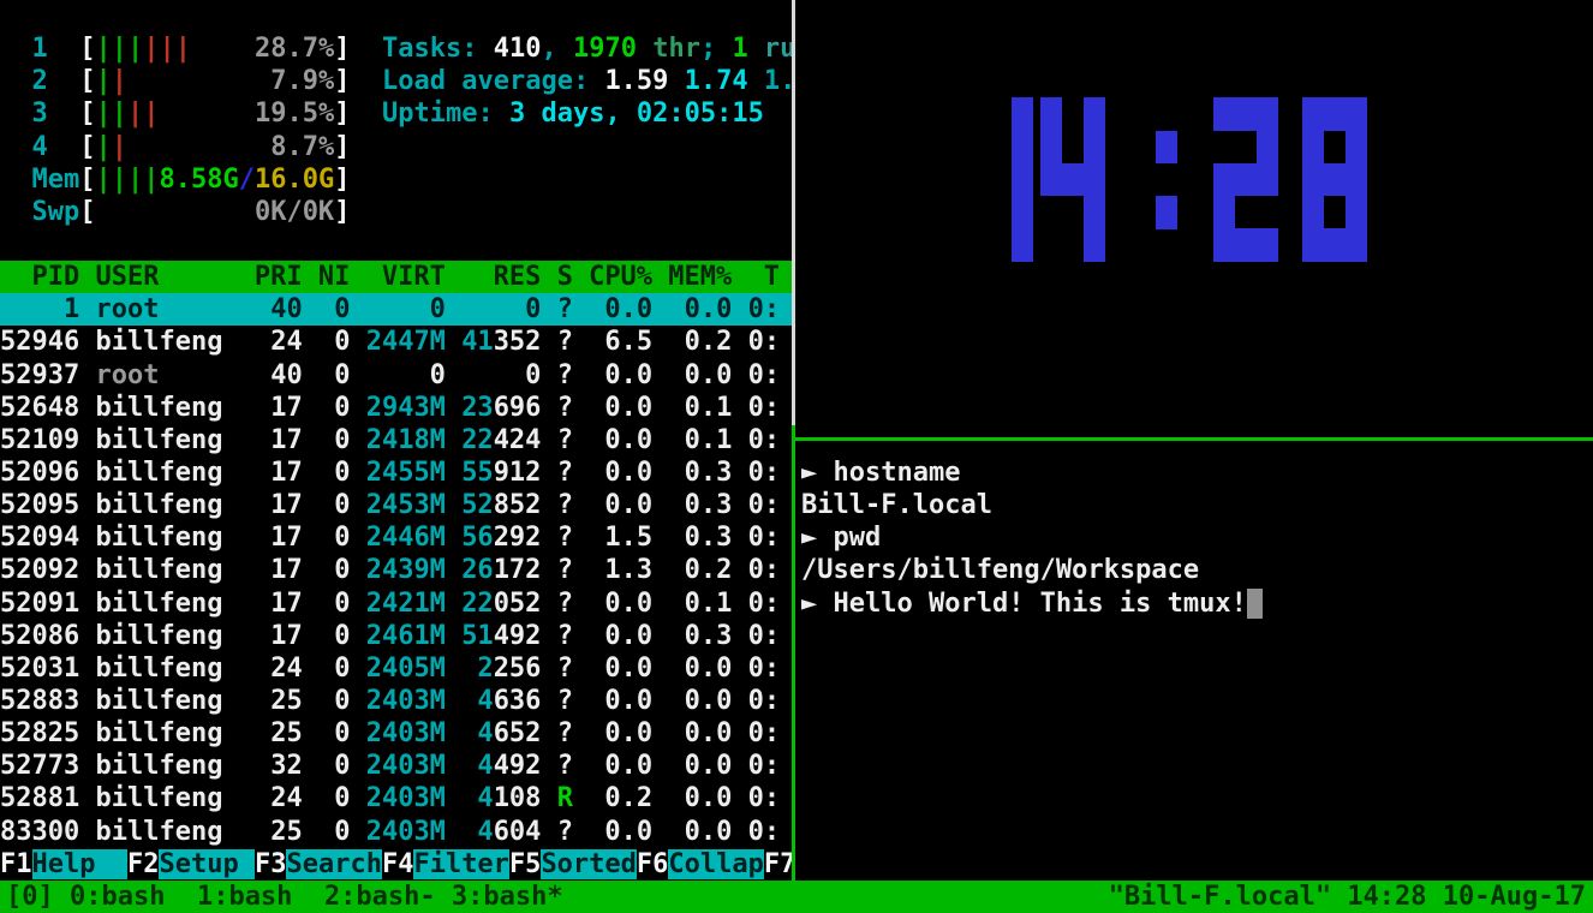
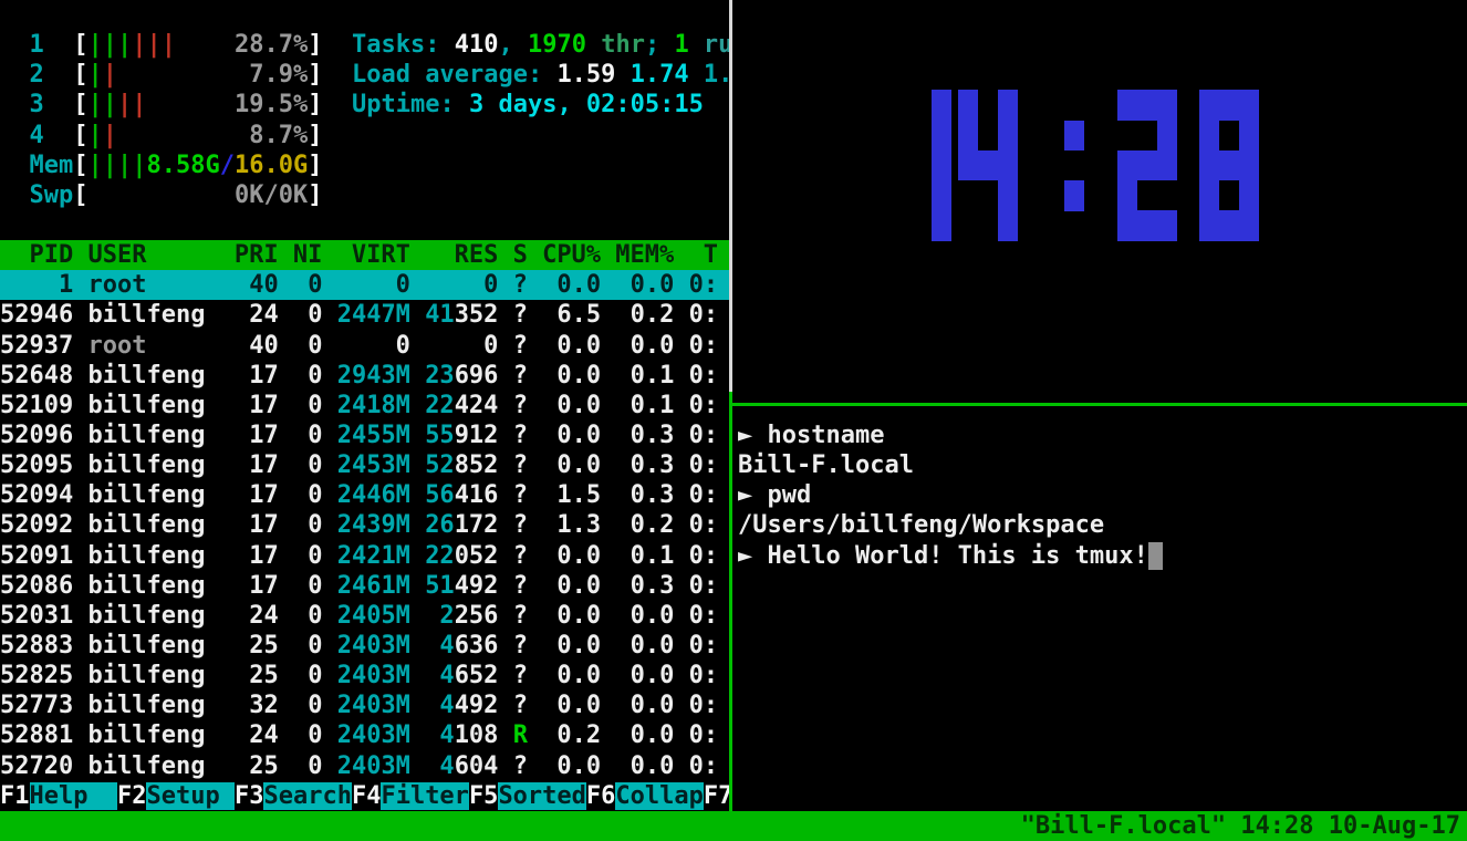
  1 [|||||| 28.7%]
  2 [|| 7.9%]
  3 [|||| 19.5%]
  4 [|| 8.7%]
  Mem[||||8.58G/16.0G]
  Swp[ 0K/0K]
  Tasks: 410, 1970 thr; 1 ru
  Load average: 1.59 1.74 1.
  Uptime: 3 days, 02:05:15
  PID USER PRI NI VIRT RES S CPU% MEM% T
  1 root 40 0 0 0 ? 0.0 0.0 0:
  52946 billfeng 24 0 2447M 41352 ? 6.5 0.2 0:
  52937 root 40 0 0 0 ? 0.0 0.0 0:
  52648 billfeng 17 0 2943M 23696 ? 0.0 0.1 0:
  52109 billfeng 17 0 2418M 22424 ? 0.0 0.1 0:
  52096 billfeng 17 0 2455M 55912 ? 0.0 0.3 0:
  52095 billfeng 17 0 2453M 52852 ? 0.0 0.3 0:
- 52094 billfeng 17 0 2446M 56292 ? 1.5 0.3 0:
+ 52094 billfeng 17 0 2446M 56416 ? 1.5 0.3 0:
  52092 billfeng 17 0 2439M 26172 ? 1.3 0.2 0:
  52091 billfeng 17 0 2421M 22052 ? 0.0 0.1 0:
  52086 billfeng 17 0 2461M 51492 ? 0.0 0.3 0:
  52031 billfeng 24 0 2405M 2256 ? 0.0 0.0 0:
  52883 billfeng 25 0 2403M 4636 ? 0.0 0.0 0:
  52825 billfeng 25 0 2403M 4652 ? 0.0 0.0 0:
  52773 billfeng 32 0 2403M 4492 ? 0.0 0.0 0:
  52881 billfeng 24 0 2403M 4108 R 0.2 0.0 0:
- 83300 billfeng 25 0 2403M 4604 ? 0.0 0.0 0:
+ 52720 billfeng 25 0 2403M 4604 ? 0.0 0.0 0:
  F1Help F2Setup F3SearchF4FilterF5SortedF6CollapF7
  ► hostname
  Bill-F.local
  ► pwd
  /Users/billfeng/Workspace
  ► Hello World! This is tmux!
- [0] 0:bash 1:bash 2:bash- 3:bash*
  "Bill-F.local" 14:28 10-Aug-17
